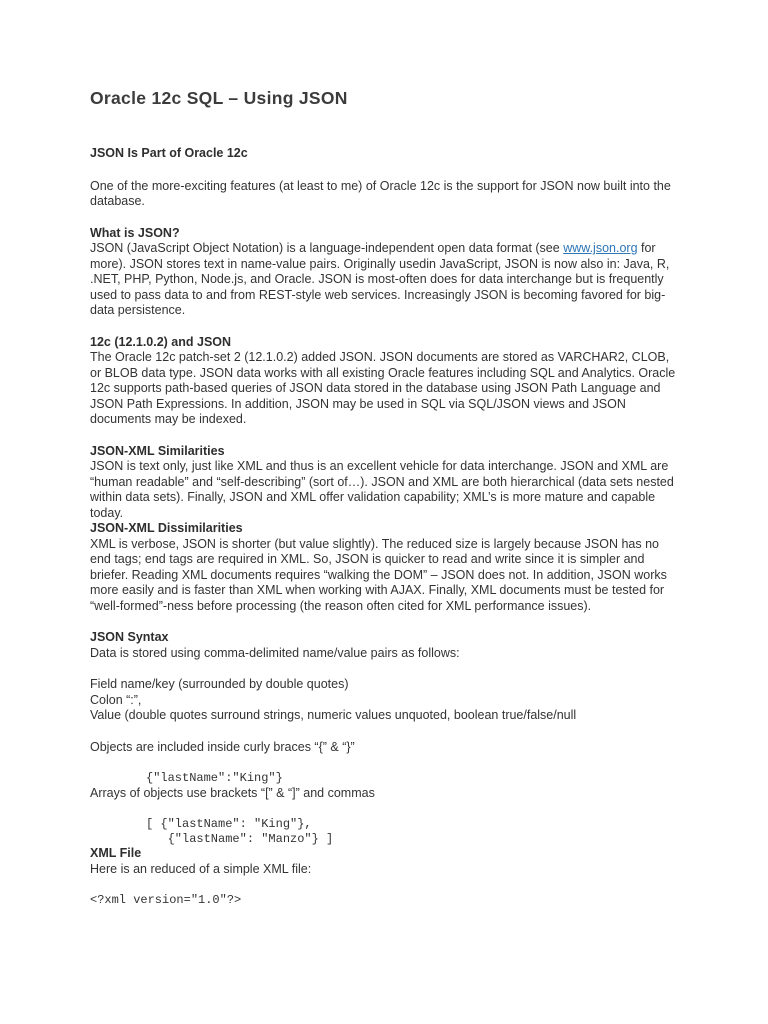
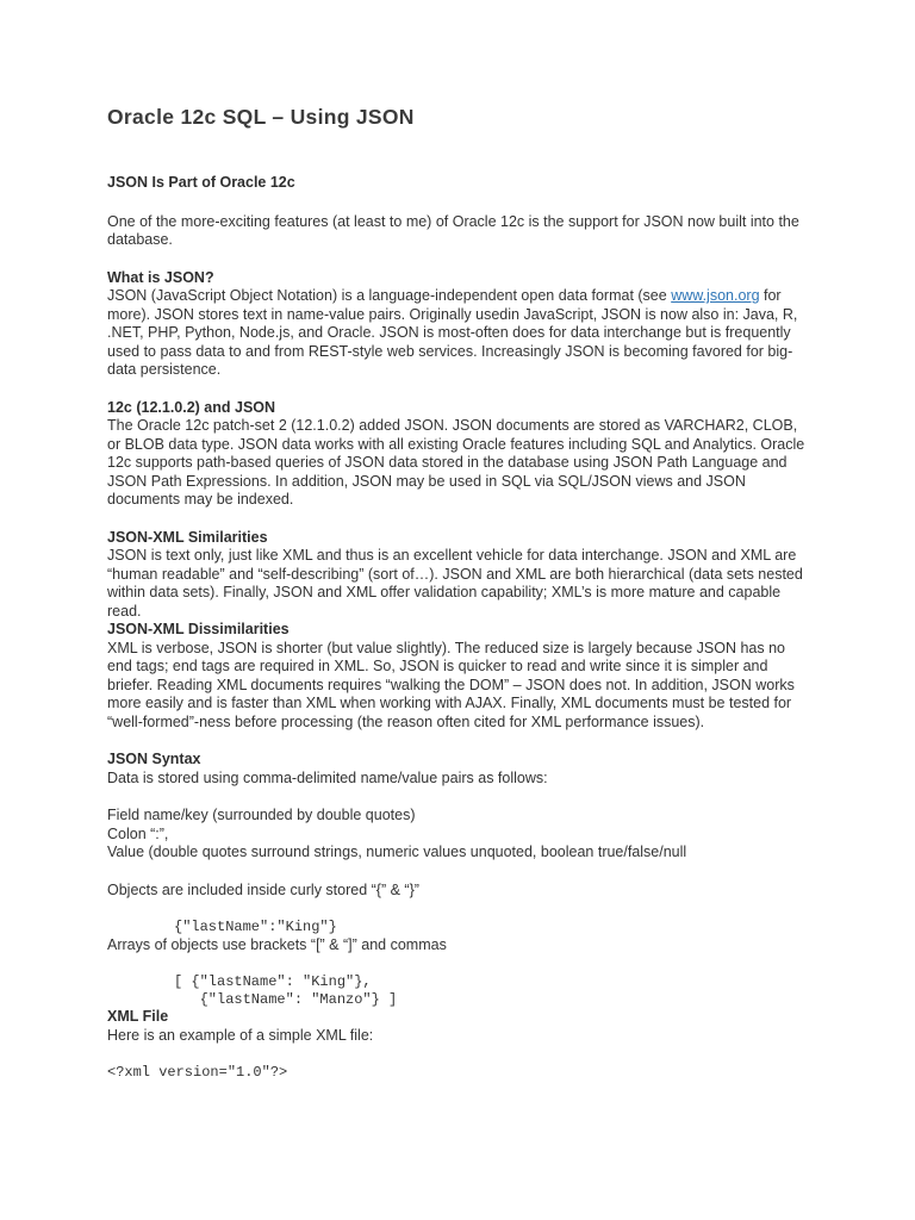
  Oracle 12c SQL – Using JSON
  JSON Is Part of Oracle 12c
  One of the more-exciting features (at least to me) of Oracle 12c is the support for JSON now built into the database.
  What is JSON?
  JSON (JavaScript Object Notation) is a language-independent open data format (see www.json.org for more). JSON stores text in name-value pairs. Originally usedin JavaScript, JSON is now also in: Java, R, .NET, PHP, Python, Node.js, and Oracle. JSON is most-often does for data interchange but is frequently used to pass data to and from REST-style web services. Increasingly JSON is becoming favored for big-data persistence.
  12c (12.1.0.2) and JSON
  The Oracle 12c patch-set 2 (12.1.0.2) added JSON. JSON documents are stored as VARCHAR2, CLOB, or BLOB data type. JSON data works with all existing Oracle features including SQL and Analytics. Oracle 12c supports path-based queries of JSON data stored in the database using JSON Path Language and JSON Path Expressions. In addition, JSON may be used in SQL via SQL/JSON views and JSON documents may be indexed.
  JSON-XML Similarities
- JSON is text only, just like XML and thus is an excellent vehicle for data interchange. JSON and XML are “human readable” and “self-describing” (sort of…). JSON and XML are both hierarchical (data sets nested within data sets). Finally, JSON and XML offer validation capability; XML’s is more mature and capable today.
+ JSON is text only, just like XML and thus is an excellent vehicle for data interchange. JSON and XML are “human readable” and “self-describing” (sort of…). JSON and XML are both hierarchical (data sets nested within data sets). Finally, JSON and XML offer validation capability; XML’s is more mature and capable read.
  JSON-XML Dissimilarities
  XML is verbose, JSON is shorter (but value slightly). The reduced size is largely because JSON has no end tags; end tags are required in XML. So, JSON is quicker to read and write since it is simpler and briefer. Reading XML documents requires “walking the DOM” – JSON does not. In addition, JSON works more easily and is faster than XML when working with AJAX. Finally, XML documents must be tested for “well-formed”-ness before processing (the reason often cited for XML performance issues).
  JSON Syntax
  Data is stored using comma-delimited name/value pairs as follows:
  Field name/key (surrounded by double quotes)
  Colon “:”,
  Value (double quotes surround strings, numeric values unquoted, boolean true/false/null
- Objects are included inside curly braces “{” & “}”
+ Objects are included inside curly stored “{” & “}”
  {"lastName":"King"}
  Arrays of objects use brackets “[” & “]” and commas
  [ {"lastName": "King"},
  {"lastName": "Manzo"} ]
  XML File
- Here is an reduced of a simple XML file:
+ Here is an example of a simple XML file:
  <?xml version="1.0"?>
